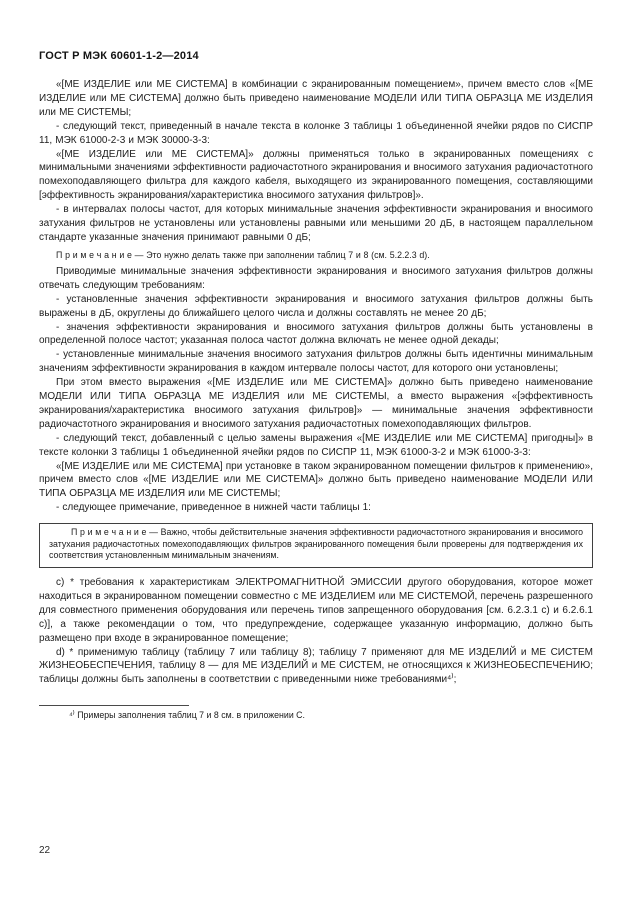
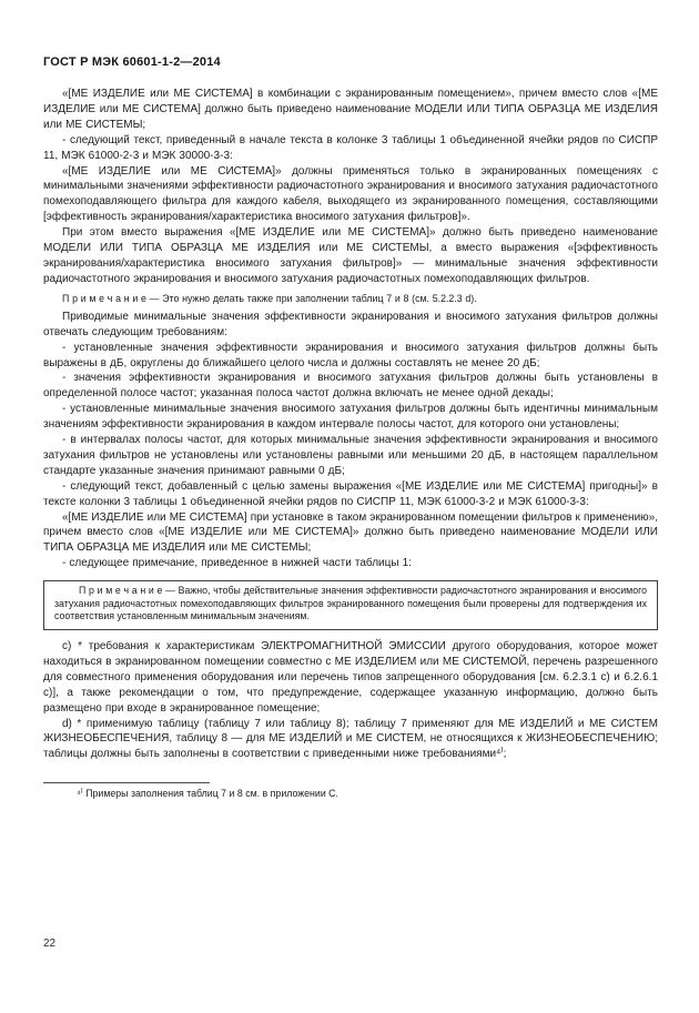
  ГОСТ Р МЭК 60601-1-2—2014
  «[МЕ ИЗДЕЛИЕ или МЕ СИСТЕМА] в комбинации с экранированным помещением», причем вместо слов «[МЕ ИЗДЕЛИЕ или МЕ СИСТЕМА] должно быть приведено наименование МОДЕЛИ ИЛИ ТИПА ОБРАЗЦА МЕ ИЗДЕЛИЯ или МЕ СИСТЕМЫ;
  - следующий текст, приведенный в начале текста в колонке 3 таблицы 1 объединенной ячейки рядов по СИСПР 11, МЭК 61000-2-3 и МЭК 30000-3-3:
  «[МЕ ИЗДЕЛИЕ или МЕ СИСТЕМА]» должны применяться только в экранированных помещениях с минимальными значениями эффективности радиочастотного экранирования и вносимого затухания радиочастотного помехоподавляющего фильтра для каждого кабеля, выходящего из экранированного помещения, составляющими [эффективность экранирования/характеристика вносимого затухания фильтров]».
- - в интервалах полосы частот, для которых минимальные значения эффективности экранирования и вносимого затухания фильтров не установлены или установлены равными или меньшими 20 дБ, в настоящем параллельном стандарте указанные значения принимают равными 0 дБ;
+ При этом вместо выражения «[МЕ ИЗДЕЛИЕ или МЕ СИСТЕМА]» должно быть приведено наименование МОДЕЛИ ИЛИ ТИПА ОБРАЗЦА МЕ ИЗДЕЛИЯ или МЕ СИСТЕМЫ, а вместо выражения «[эффективность экранирования/характеристика вносимого затухания фильтров]» — минимальные значения эффективности радиочастотного экранирования и вносимого затухания радиочастотных помехоподавляющих фильтров.
  П р и м е ч а н и е — Это нужно делать также при заполнении таблиц 7 и 8 (см. 5.2.2.3 d).
  Приводимые минимальные значения эффективности экранирования и вносимого затухания фильтров должны отвечать следующим требованиям:
  - установленные значения эффективности экранирования и вносимого затухания фильтров должны быть выражены в дБ, округлены до ближайшего целого числа и должны составлять не менее 20 дБ;
  - значения эффективности экранирования и вносимого затухания фильтров должны быть установлены в определенной полосе частот; указанная полоса частот должна включать не менее одной декады;
  - установленные минимальные значения вносимого затухания фильтров должны быть идентичны минимальным значениям эффективности экранирования в каждом интервале полосы частот, для которого они установлены;
- При этом вместо выражения «[МЕ ИЗДЕЛИЕ или МЕ СИСТЕМА]» должно быть приведено наименование МОДЕЛИ ИЛИ ТИПА ОБРАЗЦА МЕ ИЗДЕЛИЯ или МЕ СИСТЕМЫ, а вместо выражения «[эффективность экранирования/характеристика вносимого затухания фильтров]» — минимальные значения эффективности радиочастотного экранирования и вносимого затухания радиочастотных помехоподавляющих фильтров.
+ - в интервалах полосы частот, для которых минимальные значения эффективности экранирования и вносимого затухания фильтров не установлены или установлены равными или меньшими 20 дБ, в настоящем параллельном стандарте указанные значения принимают равными 0 дБ;
  - следующий текст, добавленный с целью замены выражения «[МЕ ИЗДЕЛИЕ или МЕ СИСТЕМА] пригодны]» в тексте колонки 3 таблицы 1 объединенной ячейки рядов по СИСПР 11, МЭК 61000-3-2 и МЭК 61000-3-3:
  «[МЕ ИЗДЕЛИЕ или МЕ СИСТЕМА] при установке в таком экранированном помещении фильтров к применению», причем вместо слов «[МЕ ИЗДЕЛИЕ или МЕ СИСТЕМА]» должно быть приведено наименование МОДЕЛИ ИЛИ ТИПА ОБРАЗЦА МЕ ИЗДЕЛИЯ или МЕ СИСТЕМЫ;
  - следующее примечание, приведенное в нижней части таблицы 1:
  П р и м е ч а н и е — Важно, чтобы действительные значения эффективности радиочастотного экранирования и вносимого затухания радиочастотных помехоподавляющих фильтров экранированного помещения были проверены для подтверждения их соответствия установленным минимальным значениям.
  c) * требования к характеристикам ЭЛЕКТРОМАГНИТНОЙ ЭМИССИИ другого оборудования, которое может находиться в экранированном помещении совместно с МЕ ИЗДЕЛИЕМ или МЕ СИСТЕМОЙ, перечень разрешенного для совместного применения оборудования или перечень типов запрещенного оборудования [см. 6.2.3.1 c) и 6.2.6.1 c)], а также рекомендации о том, что предупреждение, содержащее указанную информацию, должно быть размещено при входе в экранированное помещение;
  d) * применимую таблицу (таблицу 7 или таблицу 8); таблицу 7 применяют для МЕ ИЗДЕЛИЙ и МЕ СИСТЕМ ЖИЗНЕОБЕСПЕЧЕНИЯ, таблицу 8 — для МЕ ИЗДЕЛИЙ и МЕ СИСТЕМ, не относящихся к ЖИЗНЕОБЕСПЕЧЕНИЮ; таблицы должны быть заполнены в соответствии с приведенными ниже требованиями⁴⁾;
  ⁴⁾ Примеры заполнения таблиц 7 и 8 см. в приложении С.
  22
